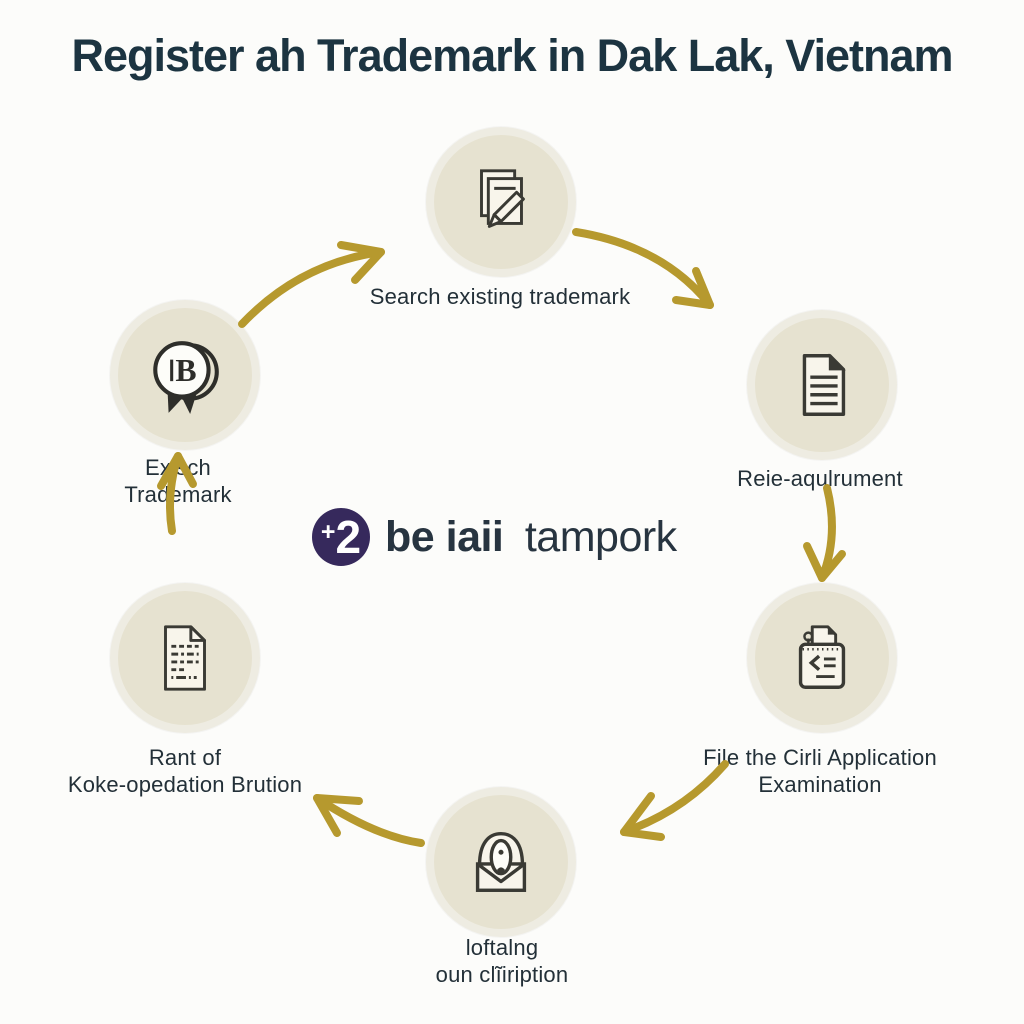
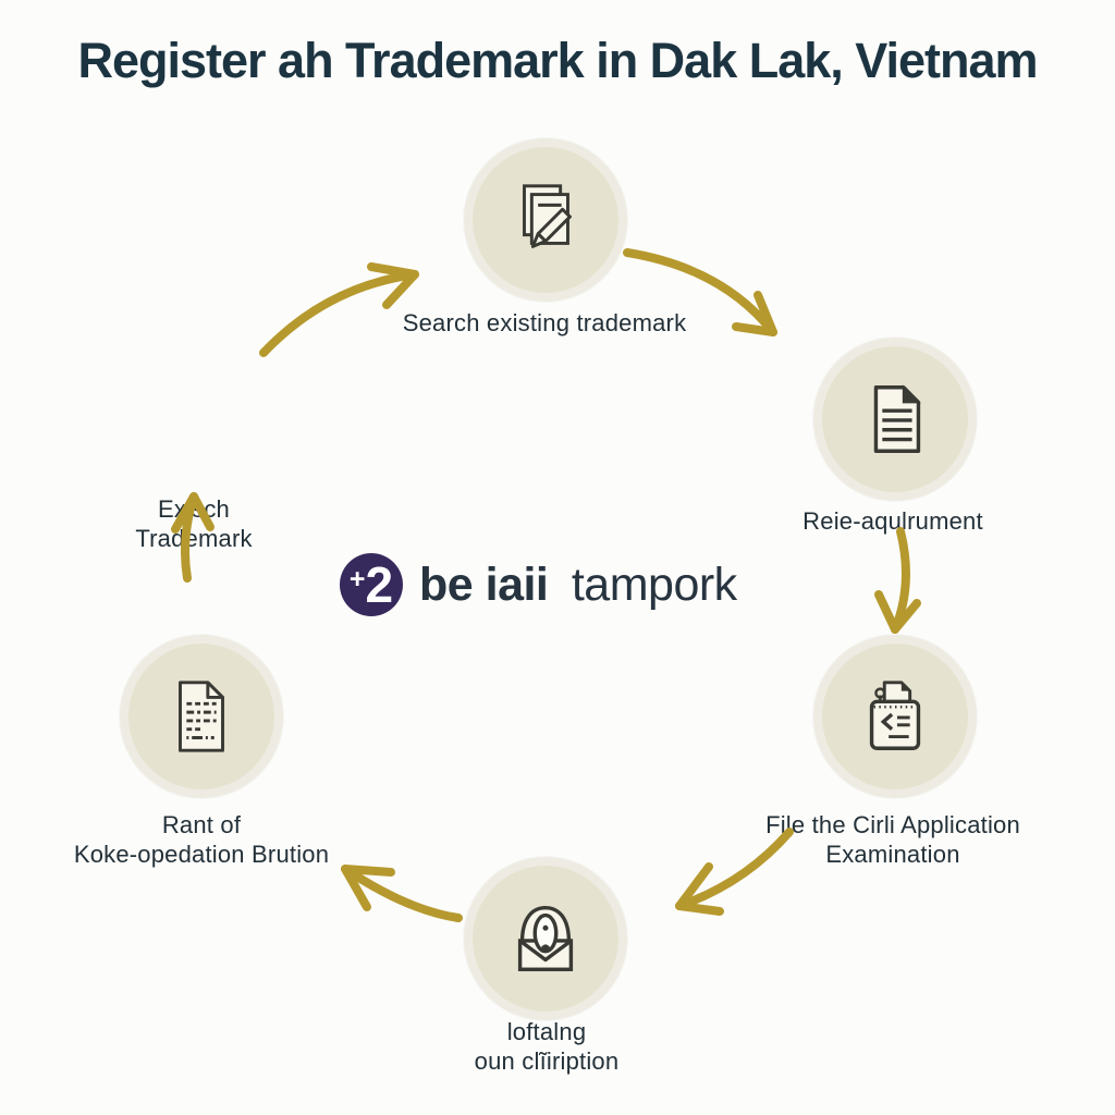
  Register ah Trademark in Dak Lak, Vietnam
  Search existing trademark
  Reie-aqulrument
  File the Cirli Application
  Examination
  loftalng
  oun clĩiription
  Rant of
  Koke-opedation Brution
- B
  Trademark
  +
  2
  be iaii tampork
